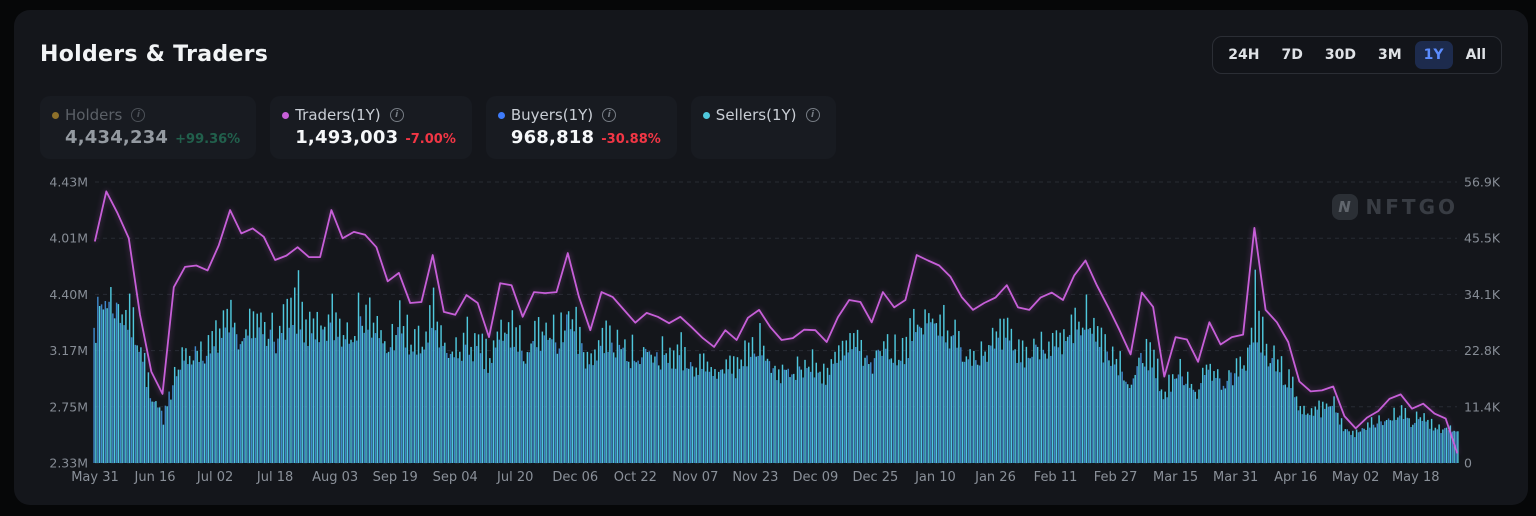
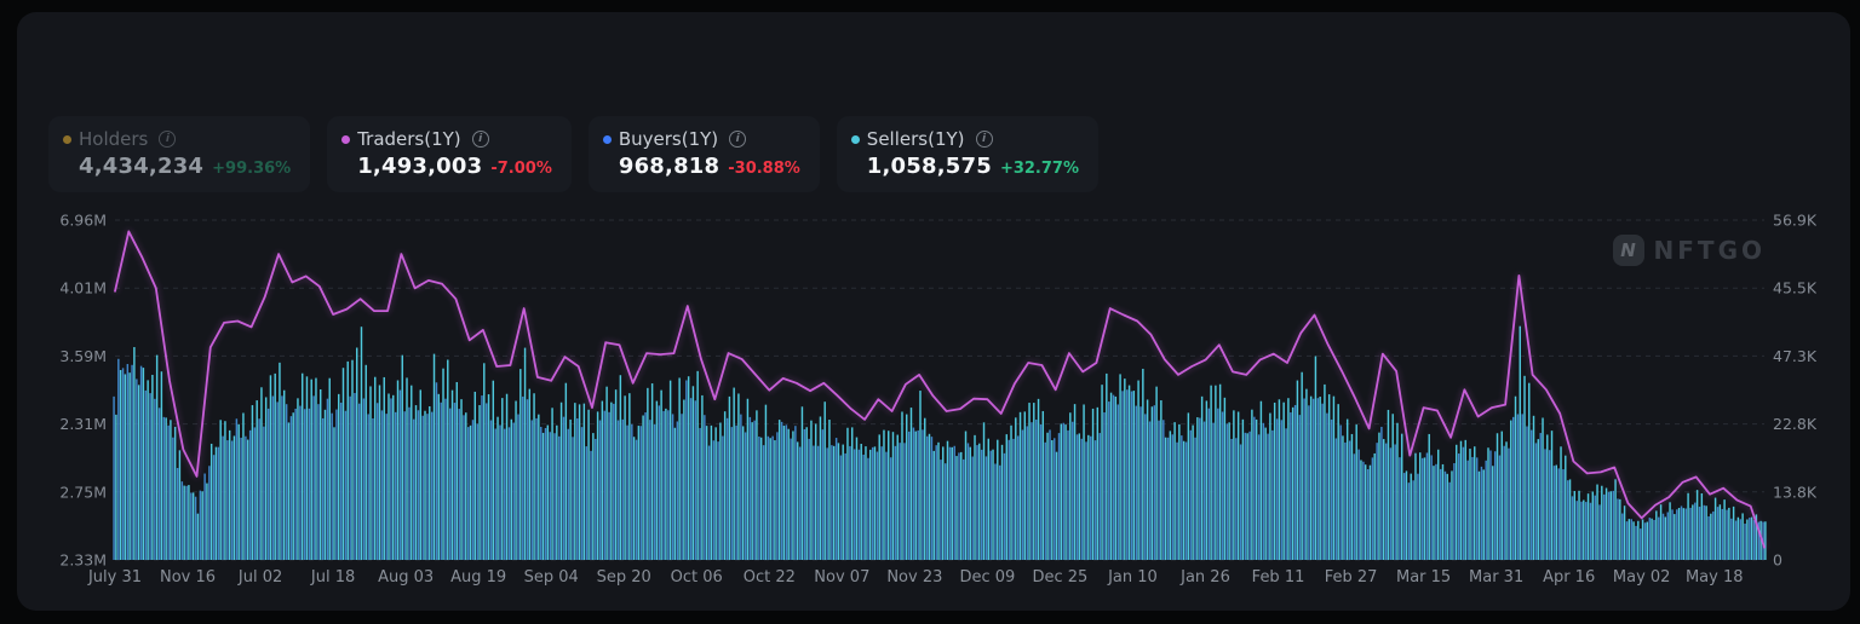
- Holders & Traders
- 24H
- 7D
- 30D
- 3M
- 1Y
- All
  Holders
  i
  4,434,234
  +99.36%
  Traders(1Y)
  i
  1,493,003
  -7.00%
  Buyers(1Y)
  i
  968,818
  -30.88%
  Sellers(1Y)
  i
+ 1,058,575
+ +32.77%
- 4.43M
+ 6.96M
  56.9K
  4.01M
  45.5K
- 4.40M
+ 3.59M
- 34.1K
+ 47.3K
- 3.17M
+ 2.31M
  22.8K
  2.75M
- 11.4K
+ 13.8K
  2.33M
  0
- May 31
+ July 31
- Jun 16
+ Nov 16
  Jul 02
  Jul 18
  Aug 03
- Sep 19
+ Aug 19
  Sep 04
- Jul 20
+ Sep 20
- Dec 06
+ Oct 06
  Oct 22
  Nov 07
  Nov 23
  Dec 09
  Dec 25
  Jan 10
  Jan 26
  Feb 11
  Feb 27
  Mar 15
  Mar 31
  Apr 16
  May 02
  May 18
  N
  NFTGO
